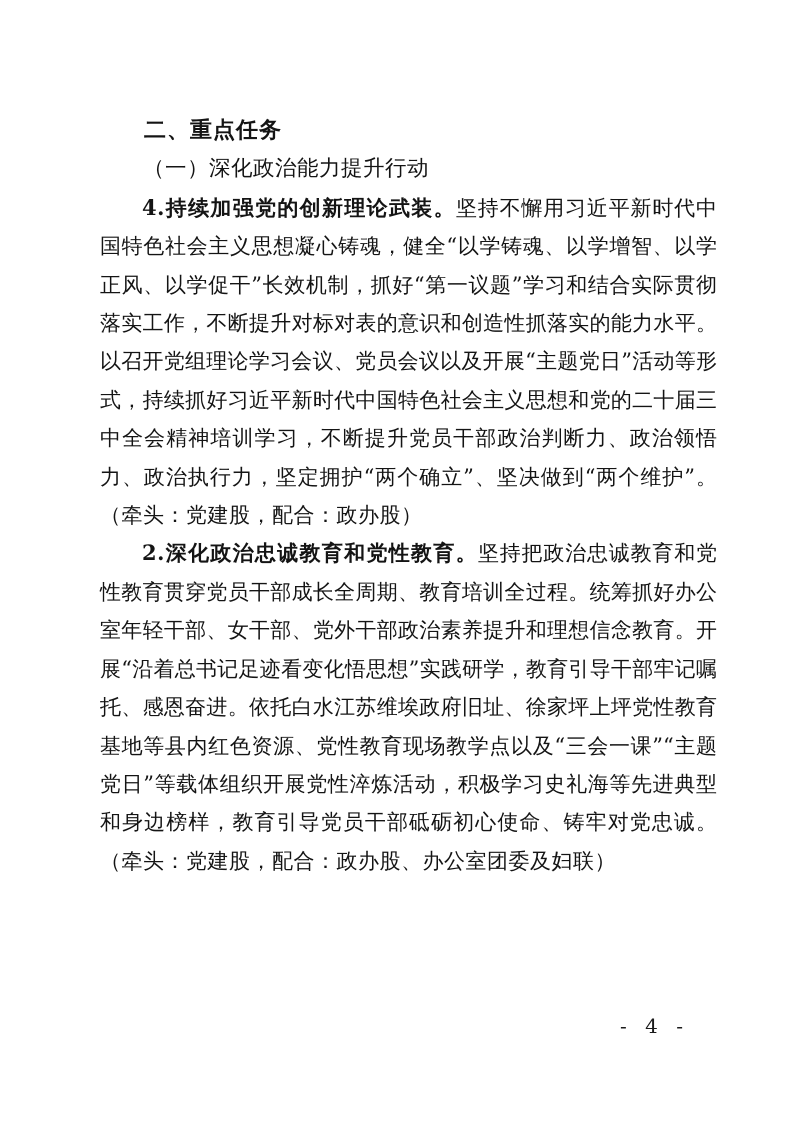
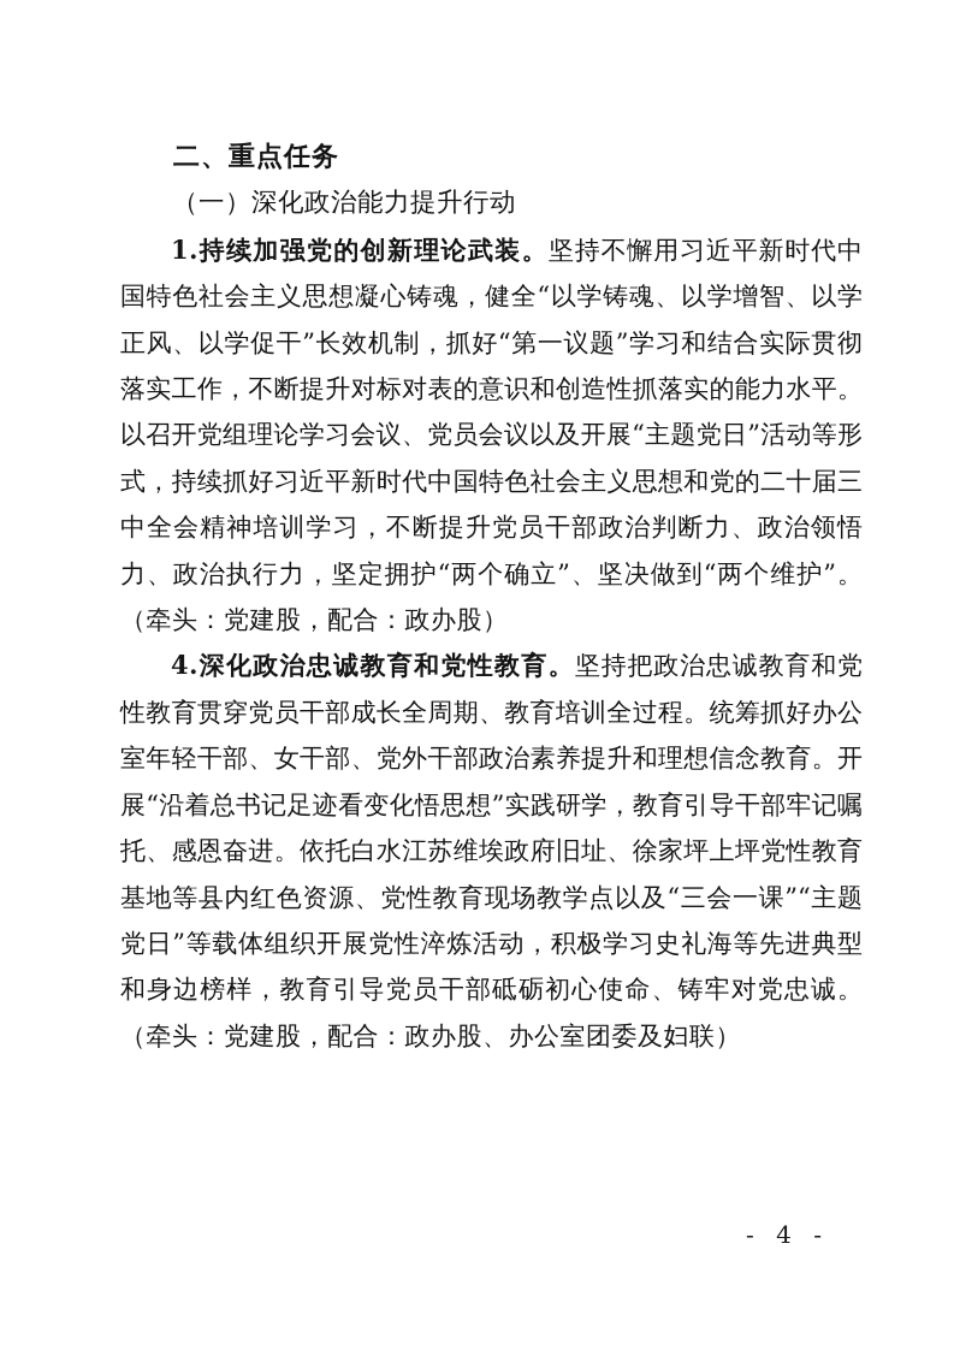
  二、重点任务
  （一）深化政治能力提升行动
- 4.持续加强党的创新理论武装。坚持不懈用习近平新时代中国特色社会主义思想凝心铸魂，健全“以学铸魂、以学增智、以学正风、以学促干”长效机制，抓好“第一议题”学习和结合实际贯彻落实工作，不断提升对标对表的意识和创造性抓落实的能力水平。以召开党组理论学习会议、党员会议以及开展“主题党日”活动等形式，持续抓好习近平新时代中国特色社会主义思想和党的二十届三中全会精神培训学习，不断提升党员干部政治判断力、政治领悟力、政治执行力，坚定拥护“两个确立”、坚决做到“两个维护”。（牵头：党建股，配合：政办股）
+ 1.持续加强党的创新理论武装。坚持不懈用习近平新时代中国特色社会主义思想凝心铸魂，健全“以学铸魂、以学增智、以学正风、以学促干”长效机制，抓好“第一议题”学习和结合实际贯彻落实工作，不断提升对标对表的意识和创造性抓落实的能力水平。以召开党组理论学习会议、党员会议以及开展“主题党日”活动等形式，持续抓好习近平新时代中国特色社会主义思想和党的二十届三中全会精神培训学习，不断提升党员干部政治判断力、政治领悟力、政治执行力，坚定拥护“两个确立”、坚决做到“两个维护”。（牵头：党建股，配合：政办股）
- 2.深化政治忠诚教育和党性教育。坚持把政治忠诚教育和党性教育贯穿党员干部成长全周期、教育培训全过程。统筹抓好办公室年轻干部、女干部、党外干部政治素养提升和理想信念教育。开展“沿着总书记足迹看变化悟思想”实践研学，教育引导干部牢记嘱托、感恩奋进。依托白水江苏维埃政府旧址、徐家坪上坪党性教育基地等县内红色资源、党性教育现场教学点以及“三会一课”“主题党日”等载体组织开展党性淬炼活动，积极学习史礼海等先进典型和身边榜样，教育引导党员干部砥砺初心使命、铸牢对党忠诚。（牵头：党建股，配合：政办股、办公室团委及妇联）
+ 4.深化政治忠诚教育和党性教育。坚持把政治忠诚教育和党性教育贯穿党员干部成长全周期、教育培训全过程。统筹抓好办公室年轻干部、女干部、党外干部政治素养提升和理想信念教育。开展“沿着总书记足迹看变化悟思想”实践研学，教育引导干部牢记嘱托、感恩奋进。依托白水江苏维埃政府旧址、徐家坪上坪党性教育基地等县内红色资源、党性教育现场教学点以及“三会一课”“主题党日”等载体组织开展党性淬炼活动，积极学习史礼海等先进典型和身边榜样，教育引导党员干部砥砺初心使命、铸牢对党忠诚。（牵头：党建股，配合：政办股、办公室团委及妇联）
  - 4 -
